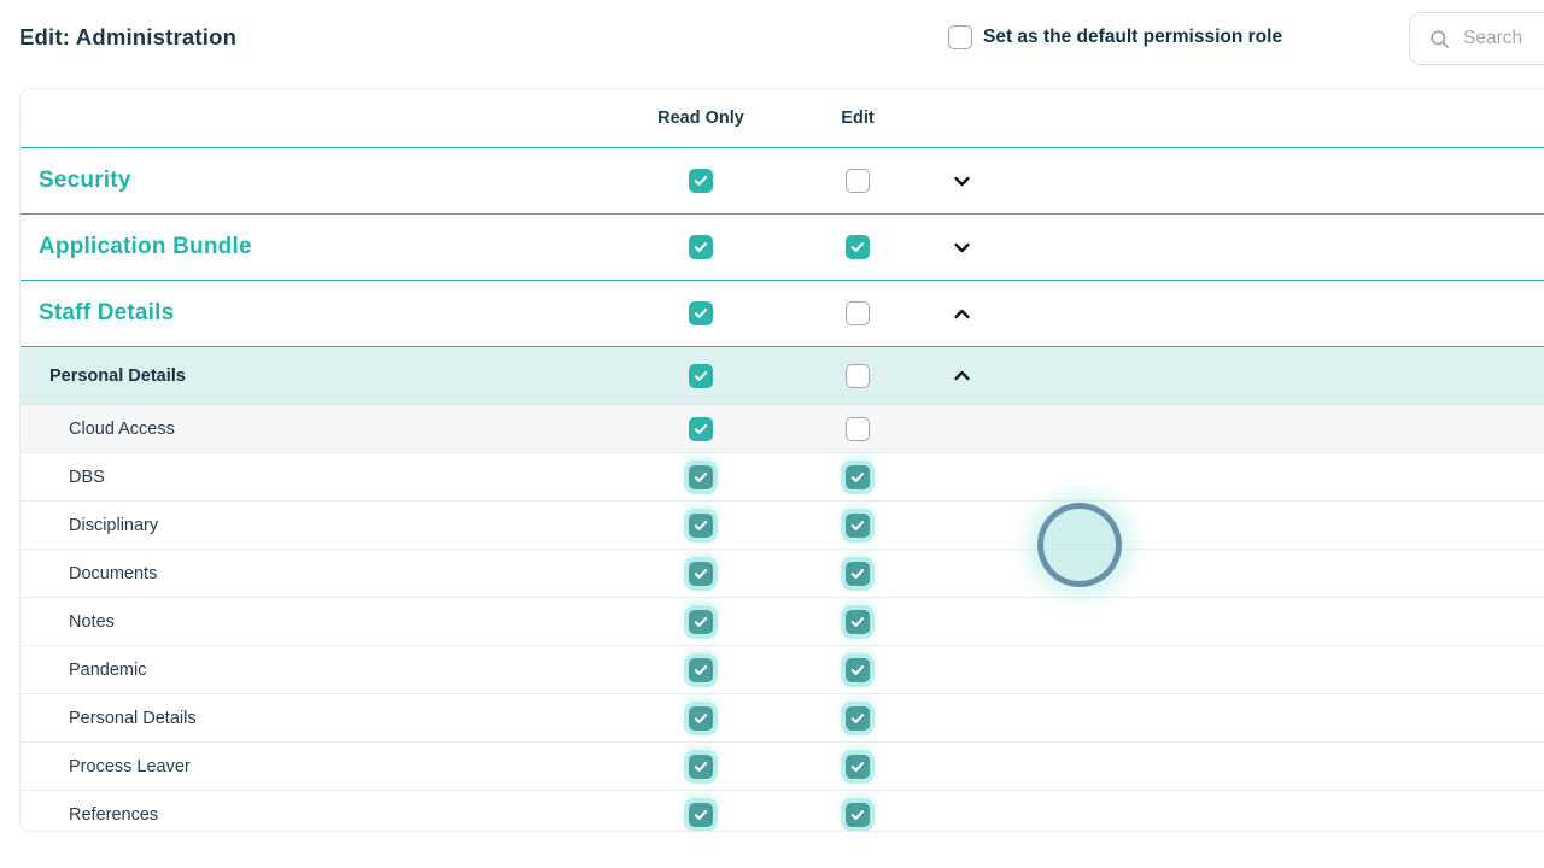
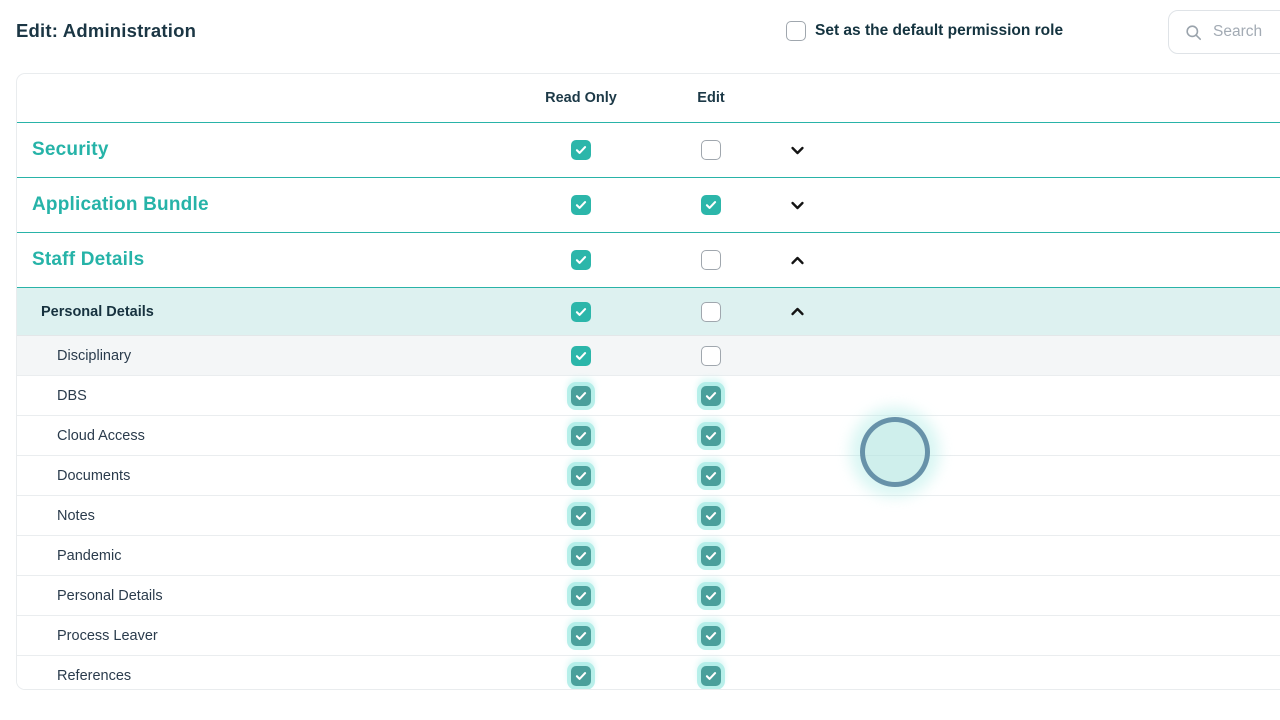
  Edit: Administration
  Set as the default permission role
  Search
  Read Only
  Edit
  Security
  Application Bundle
  Staff Details
  Personal Details
- Cloud Access
+ Disciplinary
  DBS
- Disciplinary
+ Cloud Access
  Documents
  Notes
  Pandemic
  Personal Details
  Process Leaver
  References
